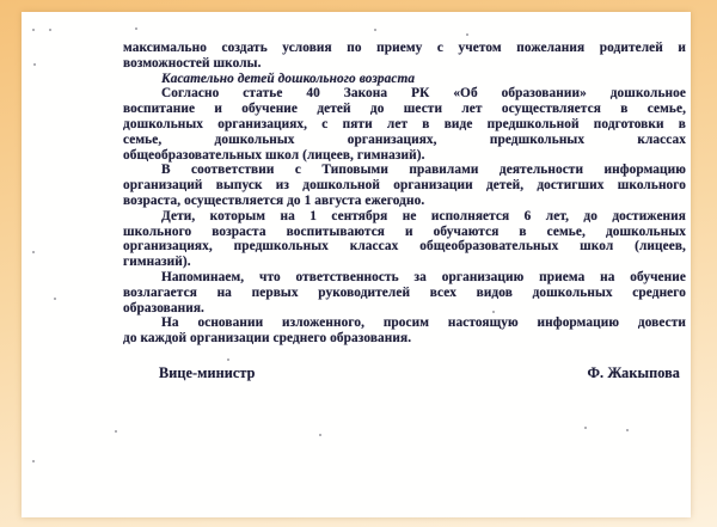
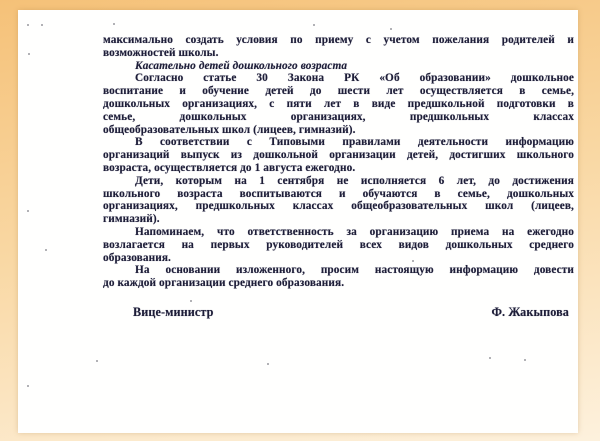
  максимально создать условия по приему с учетом пожелания родителей и
  возможностей школы.
  Касательно детей дошкольного возраста
- Согласно статье 40 Закона РК «Об образовании» дошкольное
+ Согласно статье 30 Закона РК «Об образовании» дошкольное
  воспитание и обучение детей до шести лет осуществляется в семье,
  дошкольных организациях, с пяти лет в виде предшкольной подготовки в
  семье, дошкольных организациях, предшкольных классах
  общеобразовательных школ (лицеев, гимназий).
  В соответствии с Типовыми правилами деятельности информацию
  организаций выпуск из дошкольной организации детей, достигших школьного
  возраста, осуществляется до 1 августа ежегодно.
  Дети, которым на 1 сентября не исполняется 6 лет, до достижения
  школьного возраста воспитываются и обучаются в семье, дошкольных
  организациях, предшкольных классах общеобразовательных школ (лицеев,
  гимназий).
- Напоминаем, что ответственность за организацию приема на обучение
+ Напоминаем, что ответственность за организацию приема на ежегодно
  возлагается на первых руководителей всех видов дошкольных среднего
  образования.
  На основании изложенного, просим настоящую информацию довести
  до каждой организации среднего образования.
  Вице-министр
  Ф. Жакыпова
